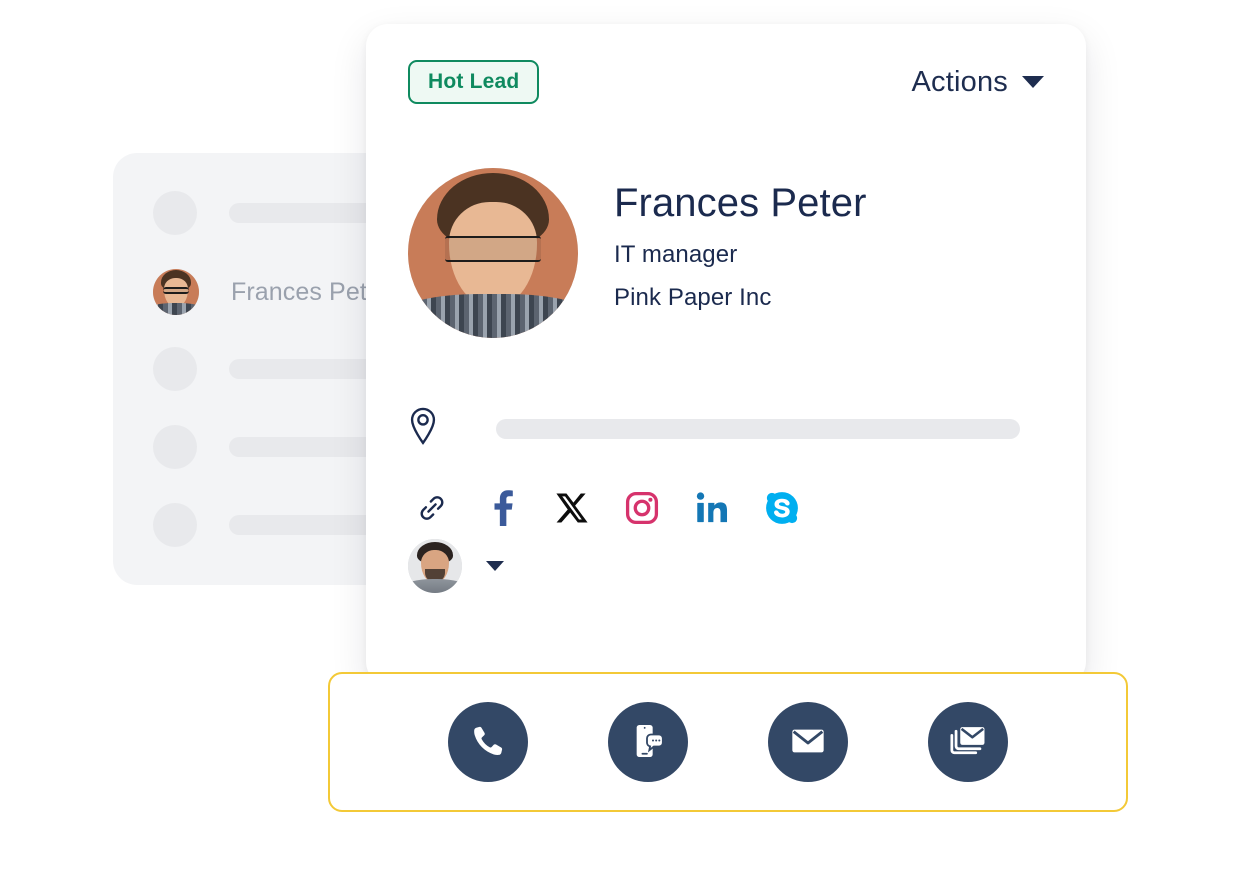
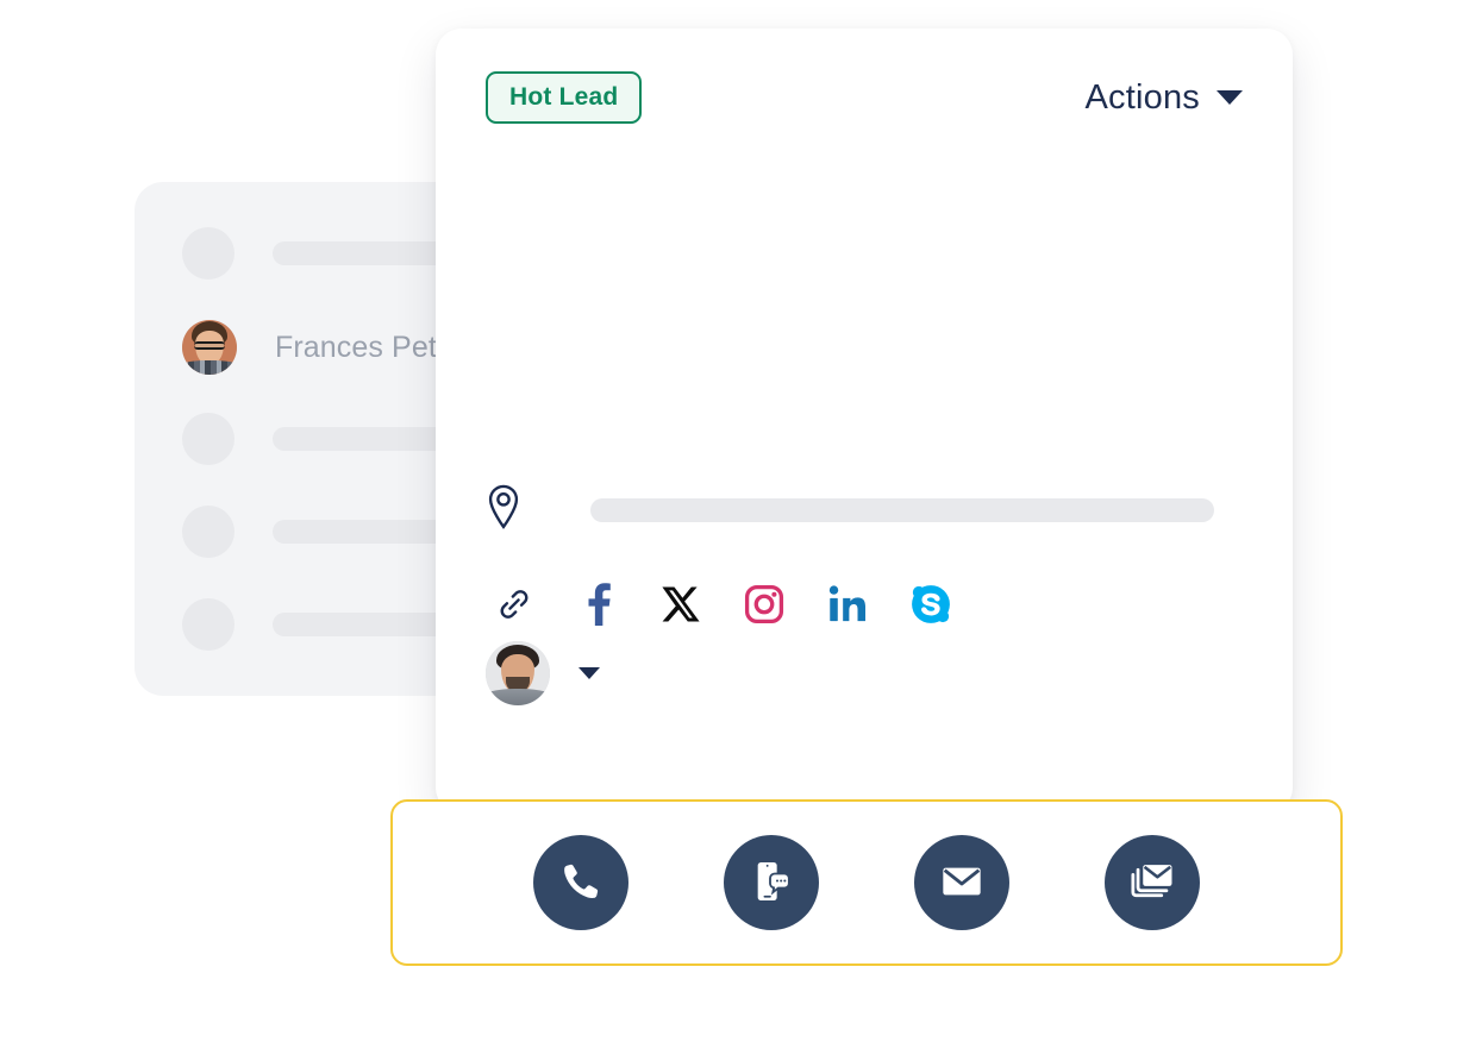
  Frances Pet
  Hot Lead
  Actions
- Frances Peter
- IT manager
- Pink Paper Inc
